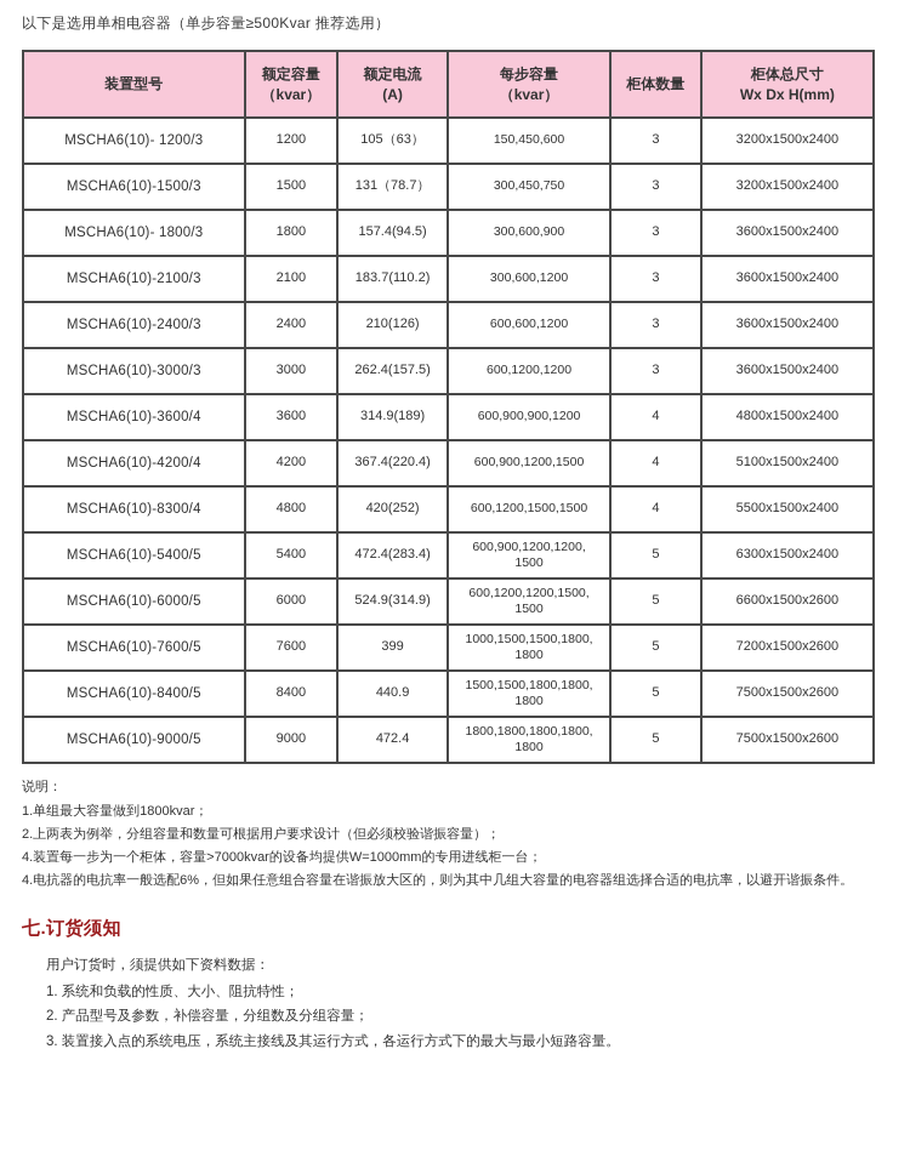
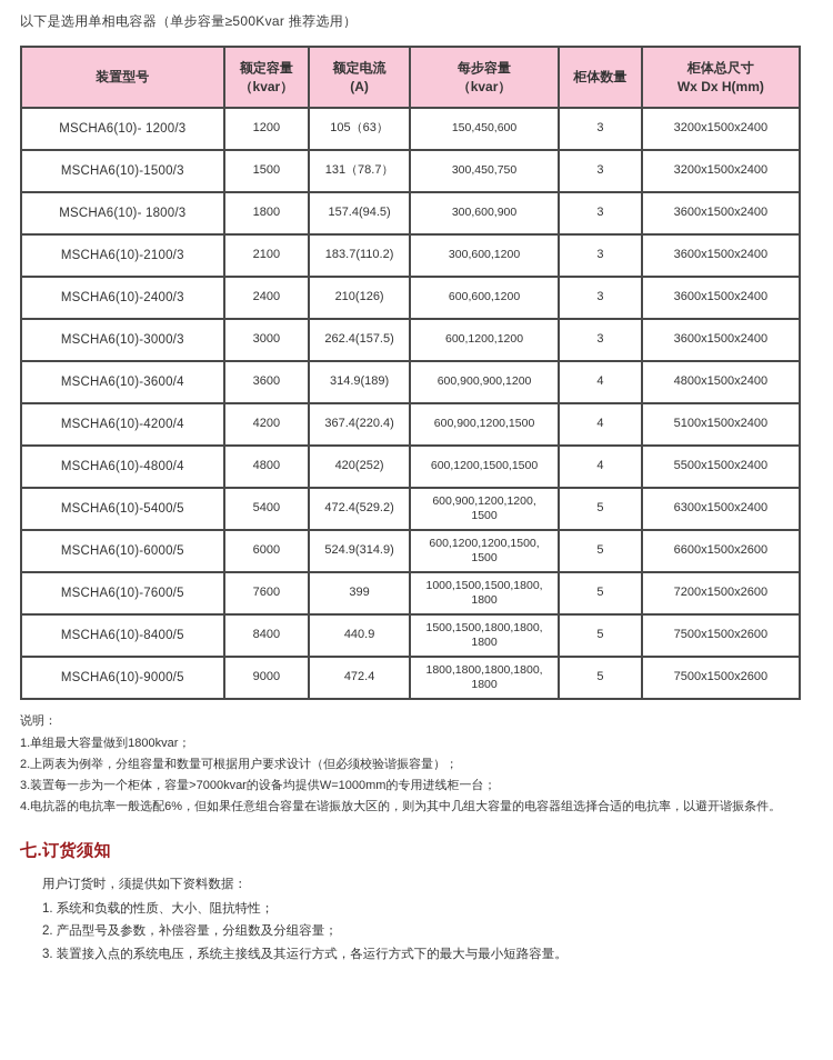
  以下是选用单相电容器（单步容量≥500Kvar 推荐选用）
  装置型号	额定容量（kvar）	额定电流(A)	每步容量（kvar）	柜体数量	柜体总尺寸Wx Dx H(mm)
  MSCHA6(10)- 1200/3	1200	105（63）	150,450,600	3	3200x1500x2400
  MSCHA6(10)-1500/3	1500	131（78.7）	300,450,750	3	3200x1500x2400
  MSCHA6(10)- 1800/3	1800	157.4(94.5)	300,600,900	3	3600x1500x2400
  MSCHA6(10)-2100/3	2100	183.7(110.2)	300,600,1200	3	3600x1500x2400
  MSCHA6(10)-2400/3	2400	210(126)	600,600,1200	3	3600x1500x2400
  MSCHA6(10)-3000/3	3000	262.4(157.5)	600,1200,1200	3	3600x1500x2400
  MSCHA6(10)-3600/4	3600	314.9(189)	600,900,900,1200	4	4800x1500x2400
  MSCHA6(10)-4200/4	4200	367.4(220.4)	600,900,1200,1500	4	5100x1500x2400
- MSCHA6(10)-8300/4	4800	420(252)	600,1200,1500,1500	4	5500x1500x2400
+ MSCHA6(10)-4800/4	4800	420(252)	600,1200,1500,1500	4	5500x1500x2400
- MSCHA6(10)-5400/5	5400	472.4(283.4)	600,900,1200,1200, 1500	5	6300x1500x2400
+ MSCHA6(10)-5400/5	5400	472.4(529.2)	600,900,1200,1200, 1500	5	6300x1500x2400
  MSCHA6(10)-6000/5	6000	524.9(314.9)	600,1200,1200,1500, 1500	5	6600x1500x2600
  MSCHA6(10)-7600/5	7600	399	1000,1500,1500,1800, 1800	5	7200x1500x2600
  MSCHA6(10)-8400/5	8400	440.9	1500,1500,1800,1800, 1800	5	7500x1500x2600
  MSCHA6(10)-9000/5	9000	472.4	1800,1800,1800,1800, 1800	5	7500x1500x2600
  说明：
  1.单组最大容量做到1800kvar；
  2.上两表为例举，分组容量和数量可根据用户要求设计（但必须校验谐振容量）；
- 4.装置每一步为一个柜体，容量>7000kvar的设备均提供W=1000mm的专用进线柜一台；
+ 3.装置每一步为一个柜体，容量>7000kvar的设备均提供W=1000mm的专用进线柜一台；
  4.电抗器的电抗率一般选配6%，但如果任意组合容量在谐振放大区的，则为其中几组大容量的电容器组选择合适的电抗率，以避开谐振条件。
  七.订货须知
  用户订货时，须提供如下资料数据：
  1. 系统和负载的性质、大小、阻抗特性；
  2. 产品型号及参数，补偿容量，分组数及分组容量；
  3. 装置接入点的系统电压，系统主接线及其运行方式，各运行方式下的最大与最小短路容量。
